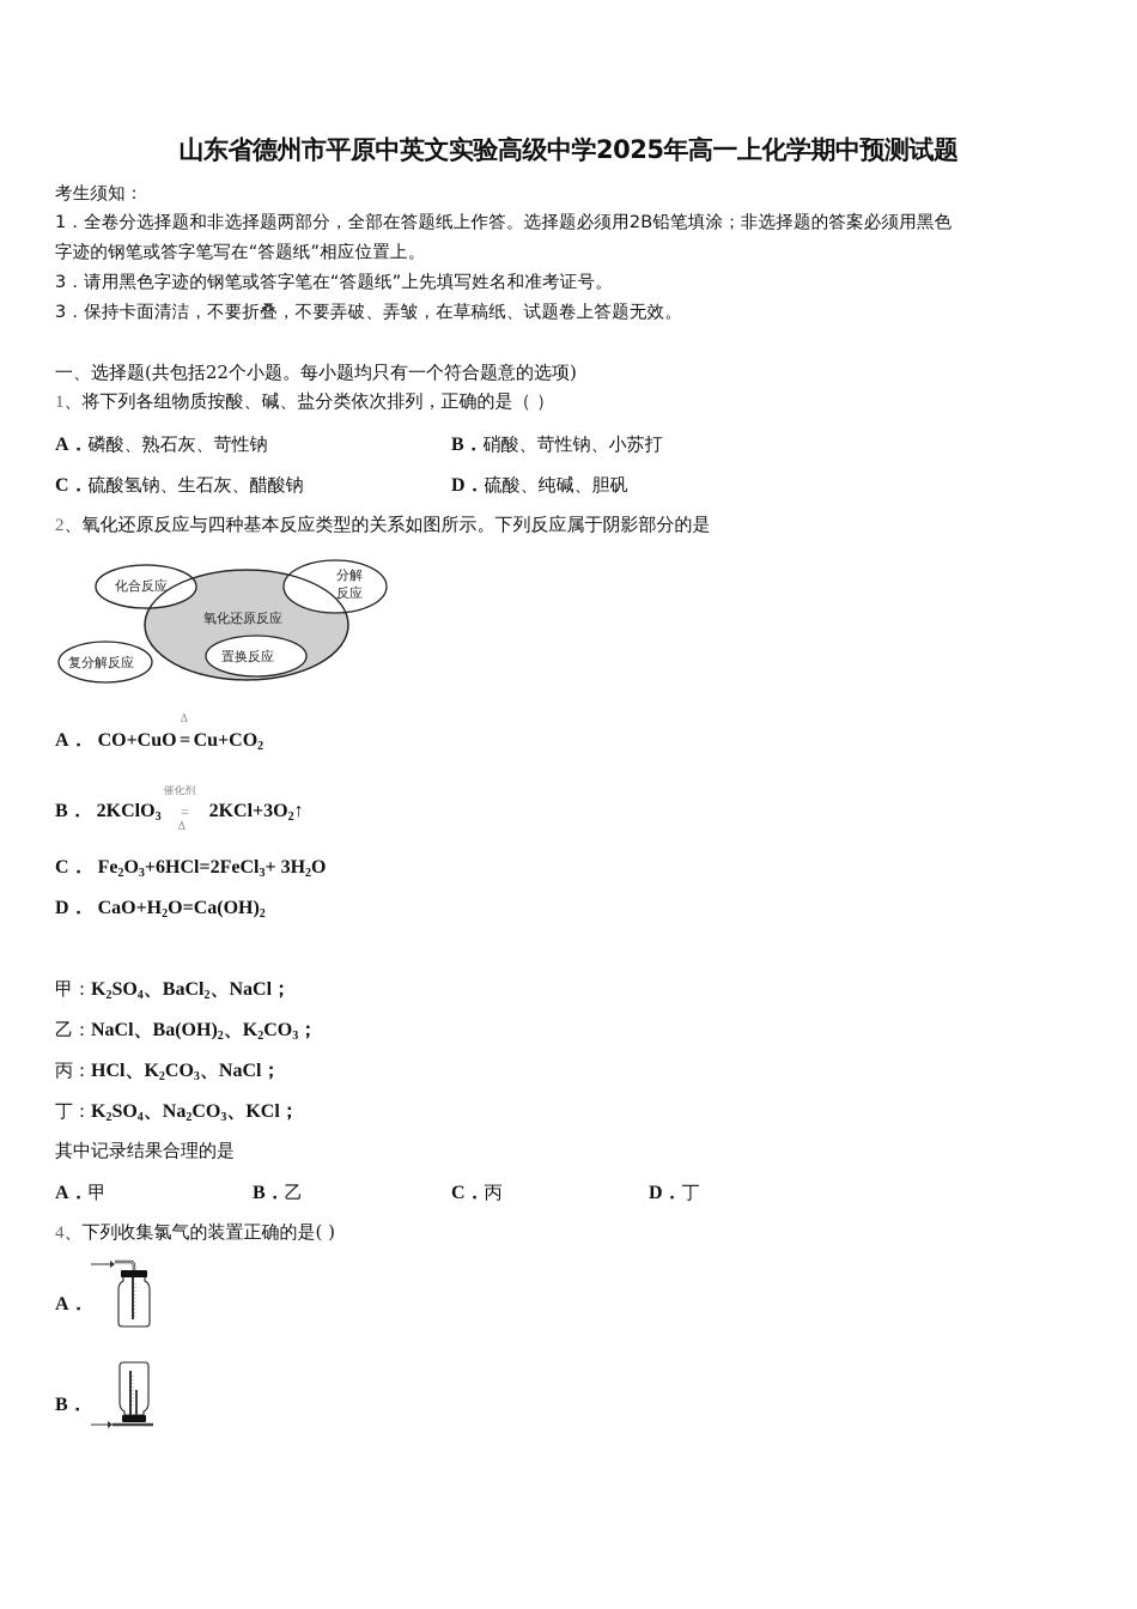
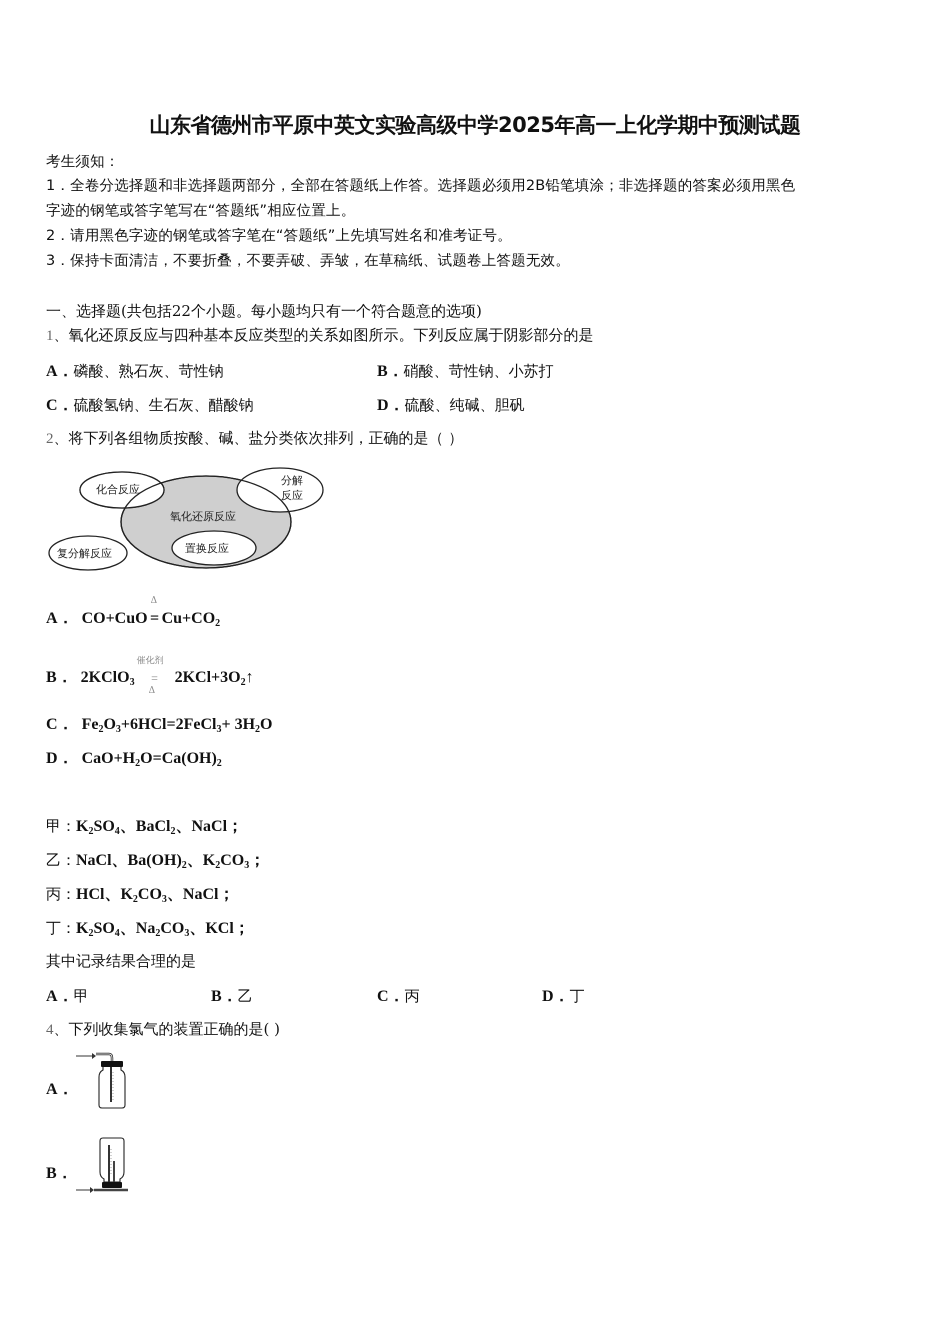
  山东省德州市平原中英文实验高级中学2025年高一上化学期中预测试题
  考生须知：
  1．全卷分选择题和非选择题两部分，全部在答题纸上作答。选择题必须用2B铅笔填涂；非选择题的答案必须用黑色
  字迹的钢笔或答字笔写在“答题纸”相应位置上。
- 3．请用黑色字迹的钢笔或答字笔在“答题纸”上先填写姓名和准考证号。
+ 2．请用黑色字迹的钢笔或答字笔在“答题纸”上先填写姓名和准考证号。
  3．保持卡面清洁，不要折叠，不要弄破、弄皱，在草稿纸、试题卷上答题无效。
  一、选择题(共包括22个小题。每小题均只有一个符合题意的选项)
- 1、将下列各组物质按酸、碱、盐分类依次排列，正确的是（ ）
+ 1、氧化还原反应与四种基本反应类型的关系如图所示。下列反应属于阴影部分的是
  A．磷酸、熟石灰、苛性钠
  B．硝酸、苛性钠、小苏打
  C．硫酸氢钠、生石灰、醋酸钠
  D．硫酸、纯碱、胆矾
- 2、氧化还原反应与四种基本反应类型的关系如图所示。下列反应属于阴影部分的是
+ 2、将下列各组物质按酸、碱、盐分类依次排列，正确的是（ ）
  化合反应
  分解
  反应
  氧化还原反应
  复分解反应
  置换反应
  A． CO+CuO
  Δ
  = Cu+CO2
  B． 2KClO3
  催化剂
  =
  Δ
  2KCl+3O2↑
  C． Fe2O3+6HCl=2FeCl3+ 3H2O
  D． CaO+H2O=Ca(OH)2
  甲：K2SO4、BaCl2、NaCl；
  乙：NaCl、Ba(OH)2、K2CO3；
  丙：HCl、K2CO3、NaCl；
  丁：K2SO4、Na2CO3、KCl；
  其中记录结果合理的是
  A．甲
  B．乙
  C．丙
  D．丁
  4、下列收集氯气的装置正确的是( )
  A．
  B．
